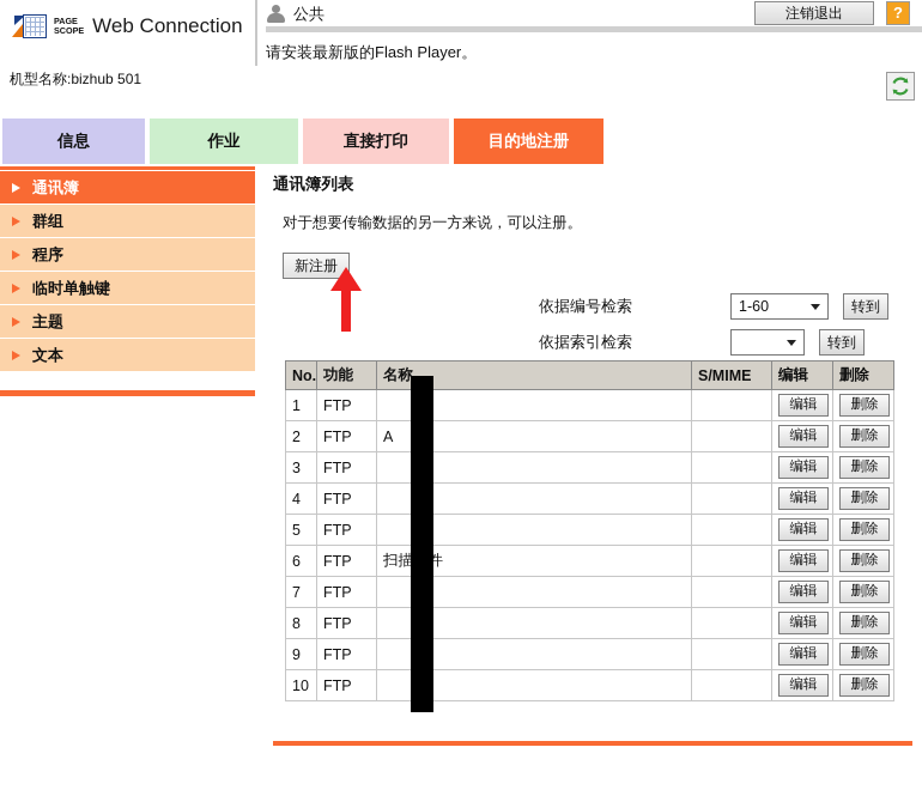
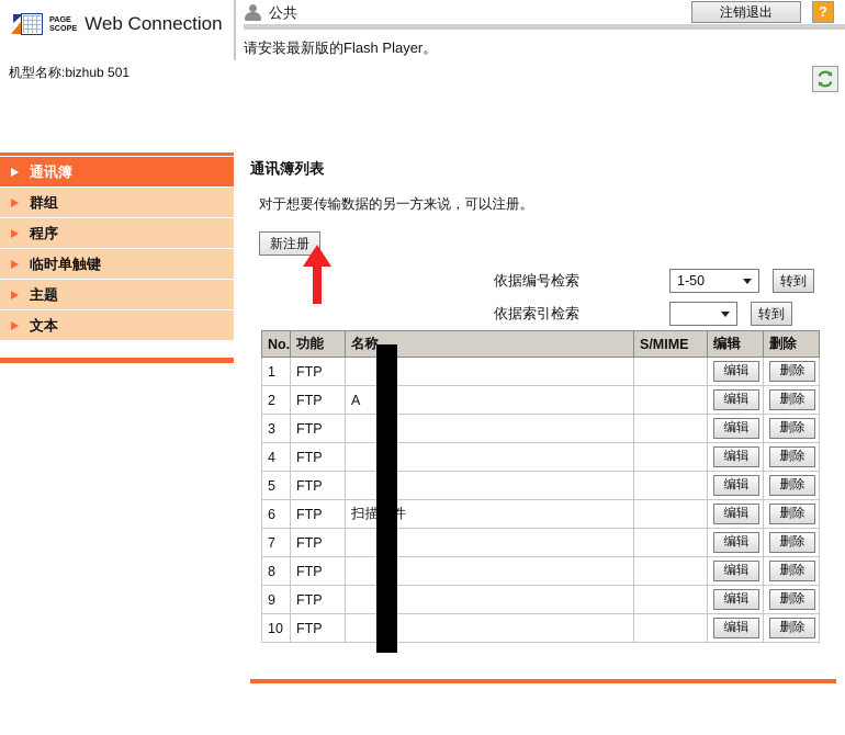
  PAGE
  SCOPE
  Web Connection
  机型名称:bizhub 501
  公共
  注销退出
  ?
  请安装最新版的Flash Player。
- 信息
- 作业
- 直接打印
- 目的地注册
  通讯簿
  群组
  程序
  临时单触键
  主题
  文本
  通讯簿列表
  对于想要传输数据的另一方来说，可以注册。
  新注册
  依据编号检索
- 1-60
+ 1-50
  转到
  依据索引检索
  转到
  No.	功能	名称	S/MIME	编辑	删除
  1	FTP			编辑	删除
  2	FTP	A		编辑	删除
  3	FTP			编辑	删除
  4	FTP			编辑	删除
  5	FTP			编辑	删除
  6	FTP	扫描件		编辑	删除
  7	FTP			编辑	删除
  8	FTP			编辑	删除
  9	FTP			编辑	删除
  10	FTP			编辑	删除
